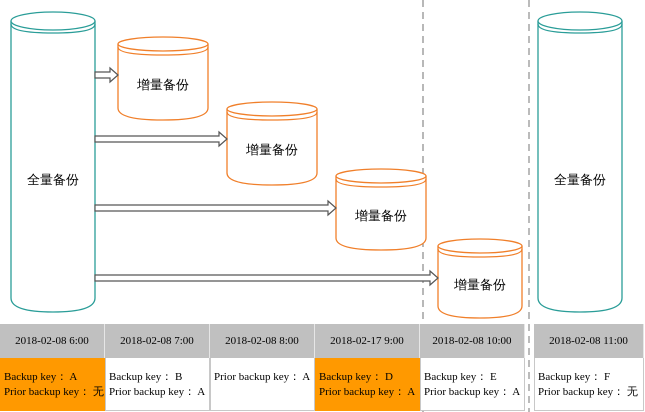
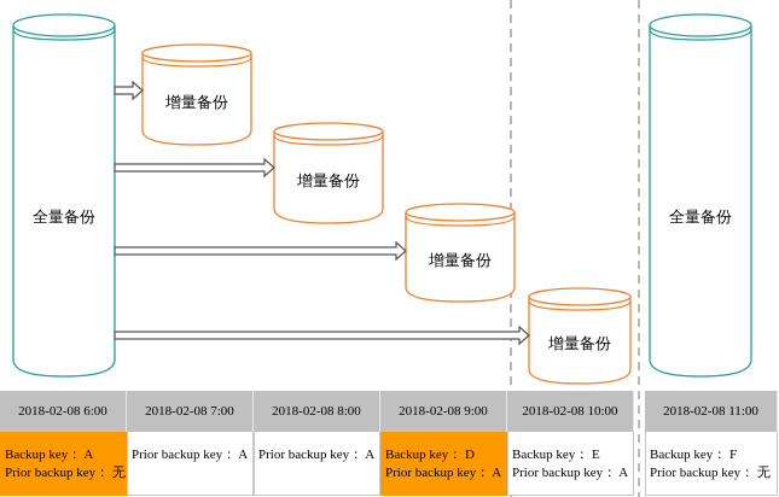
  全量备份
  全量备份
  增量备份
  增量备份
  增量备份
  增量备份
  2018-02-08 6:00
  Backup key： A
  Prior backup key： 无
  2018-02-08 7:00
- Backup key： B
  Prior backup key： A
  2018-02-08 8:00
  Prior backup key： A
- 2018-02-17 9:00
+ 2018-02-08 9:00
  Backup key： D
  Prior backup key： A
  2018-02-08 10:00
  Backup key： E
  Prior backup key： A
  2018-02-08 11:00
  Backup key： F
  Prior backup key： 无
